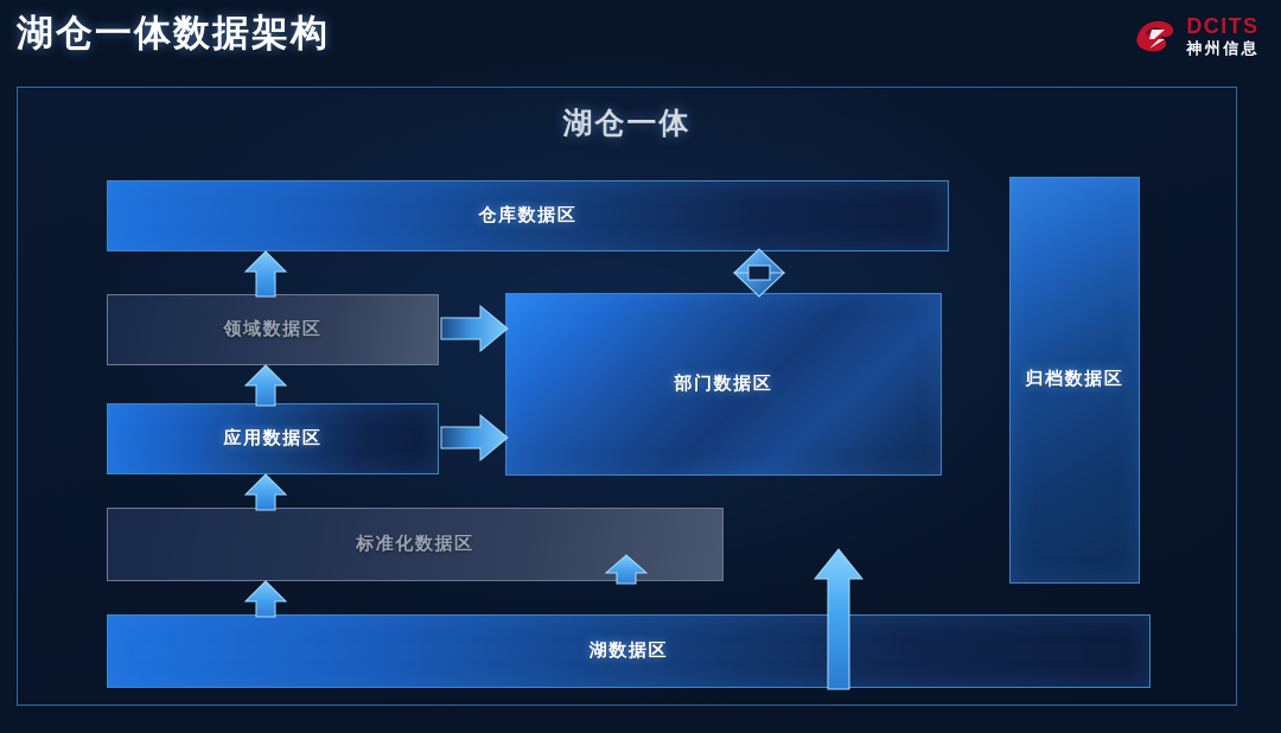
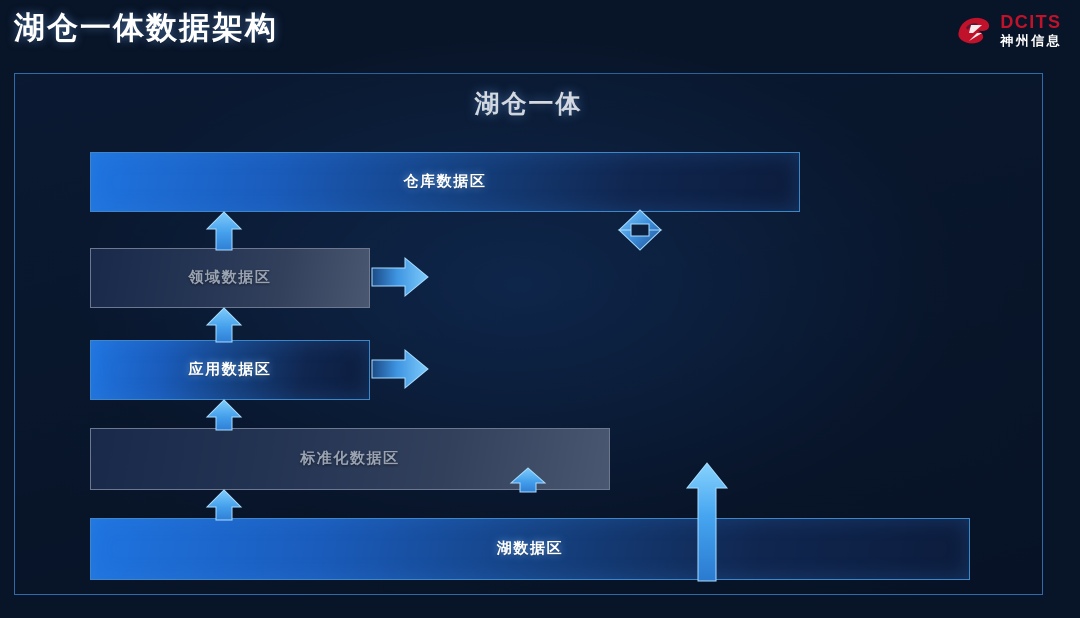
  湖仓一体数据架构
  DCITS
  神州信息
  仓库数据区
  领域数据区
  应用数据区
  标准化数据区
  湖数据区
- 部门数据区
- 归档数据区
